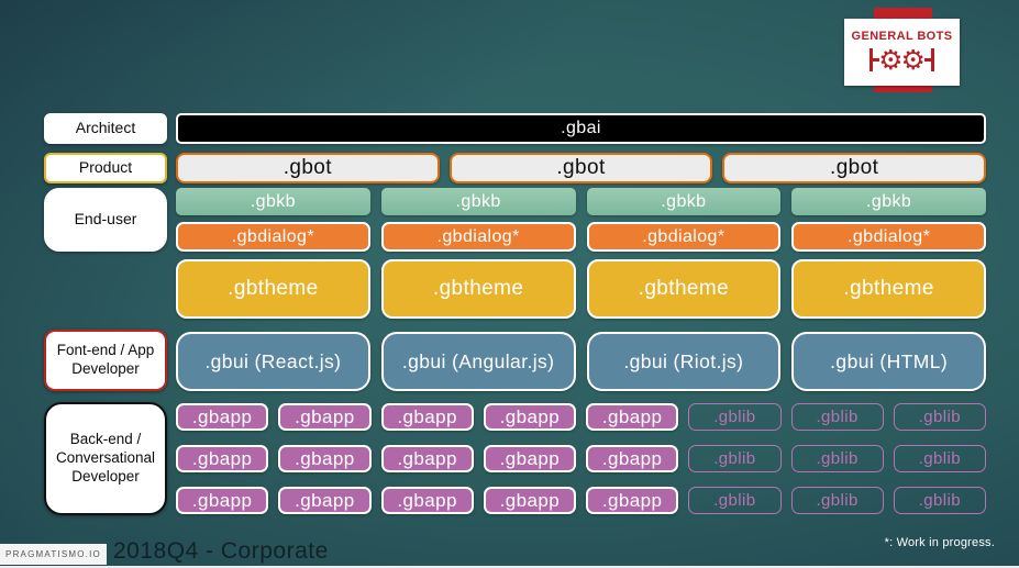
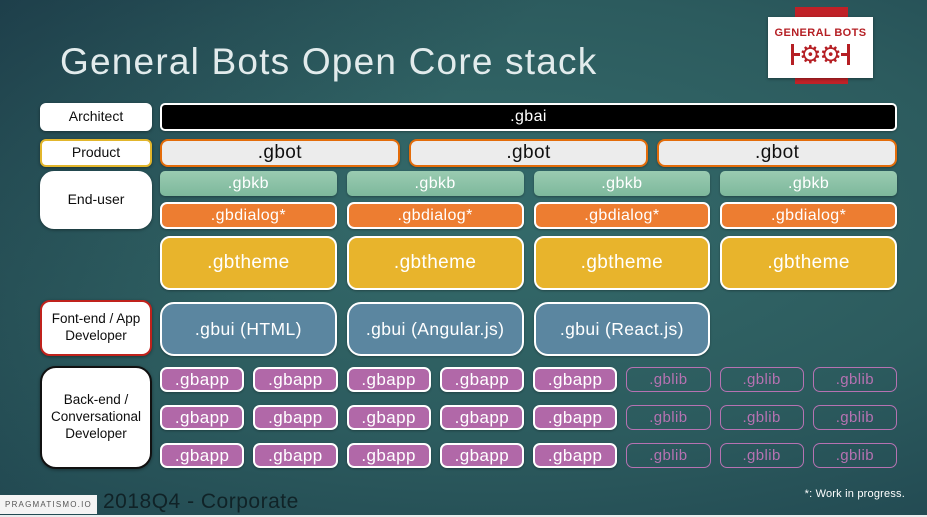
+ General Bots Open Core stack
  GENERAL BOTS
  ⚙
  ⚙
  Architect
  Product
  End-user
  Font-end / App Developer
  Back-end / Conversational Developer
  .gbai
  .gbot
  .gbot
  .gbot
  .gbkb
  .gbkb
  .gbkb
  .gbkb
  .gbdialog*
  .gbdialog*
  .gbdialog*
  .gbdialog*
  .gbtheme
  .gbtheme
  .gbtheme
  .gbtheme
- .gbui (React.js)
+ .gbui (HTML)
  .gbui (Angular.js)
- .gbui (Riot.js)
- .gbui (HTML)
+ .gbui (React.js)
  .gbapp
  .gbapp
  .gbapp
  .gbapp
  .gbapp
  .gblib
  .gblib
  .gblib
  .gbapp
  .gbapp
  .gbapp
  .gbapp
  .gbapp
  .gblib
  .gblib
  .gblib
  .gbapp
  .gbapp
  .gbapp
  .gbapp
  .gbapp
  .gblib
  .gblib
  .gblib
  PRAGMATISMO.IO
  2018Q4 - Corporate
  *: Work in progress.
